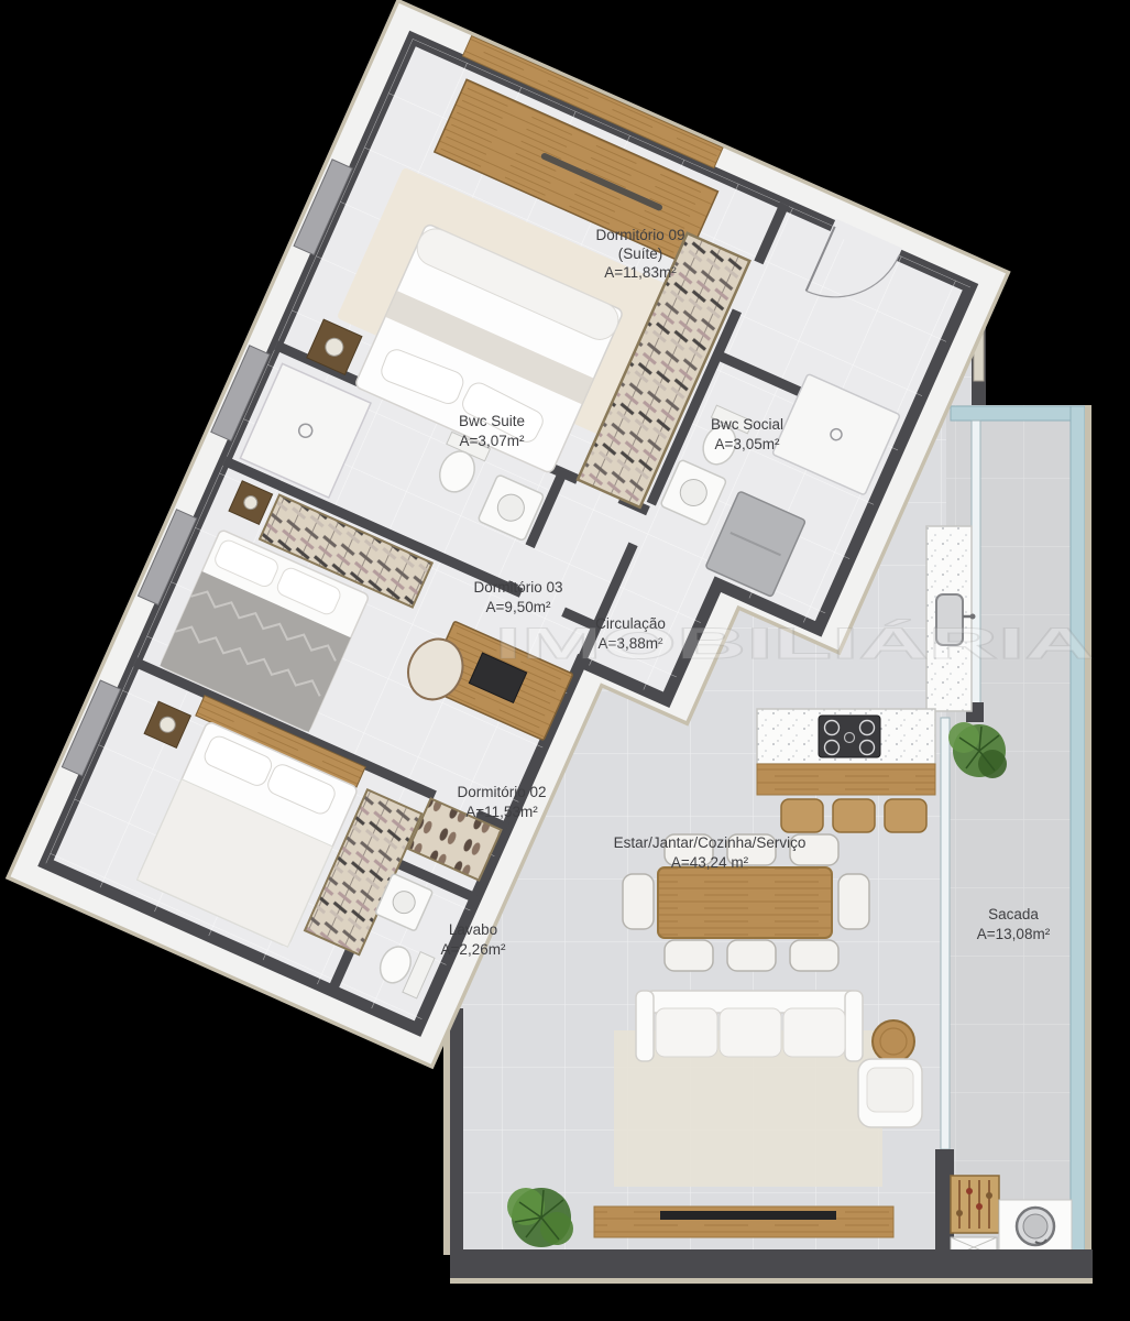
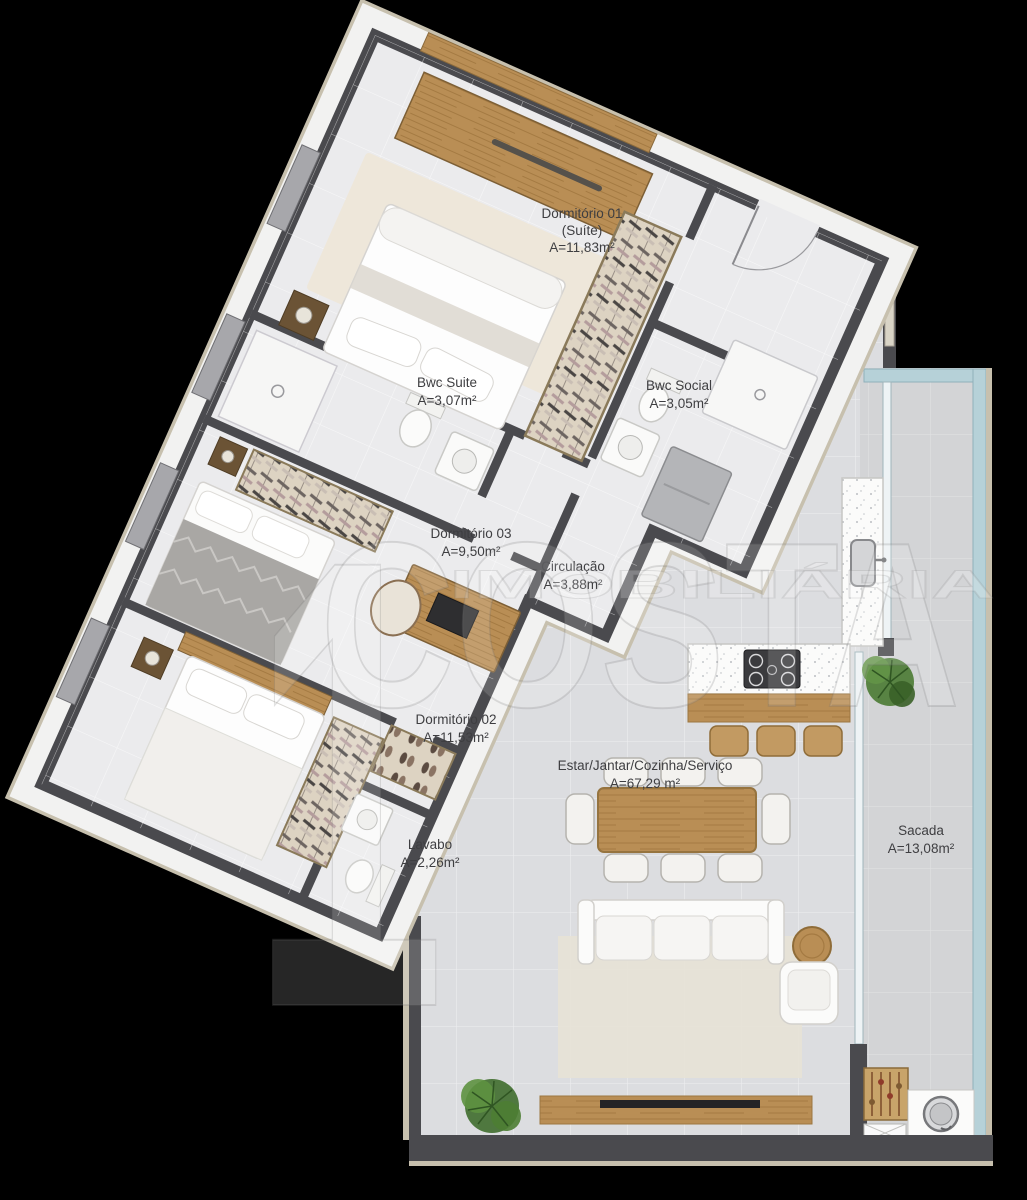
- Dormitório 09
+ Dormitório 01
  (Suíte)
  A=11,83m²
  Bwc Suite
  A=3,07m²
  Bwc Social
  A=3,05m²
  Dormitório 03
  A=9,50m²
  Circulação
  A=3,88m²
  Dormitório 02
  A=11,53m²
  Lavabo
  A=2,26m²
  Estar/Jantar/Cozinha/Serviço
- A=43,24 m²
+ A=67,29 m²
  Sacada
  A=13,08m²
+ 1
+ COSTA
  IMOBILIÁRIA
